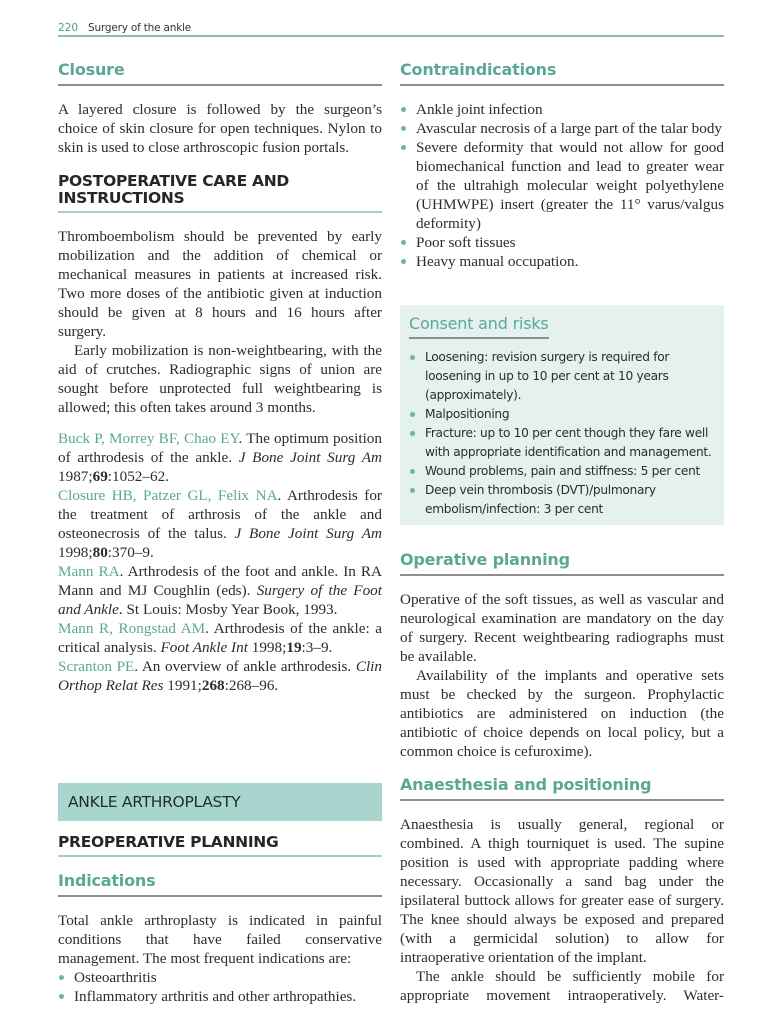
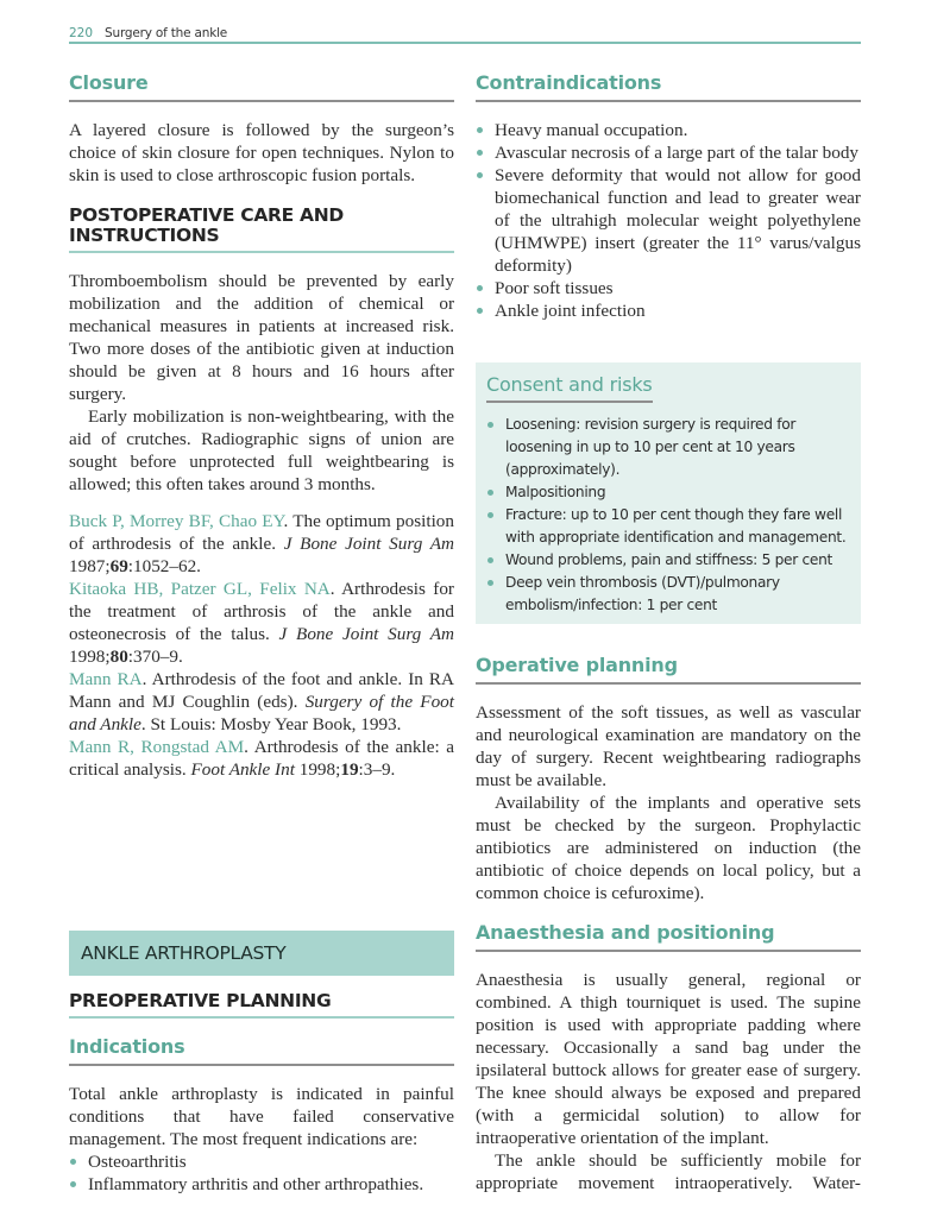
  220 Surgery of the ankle
  Closure
  A layered closure is followed by the surgeon’s choice of skin closure for open techniques. Nylon to skin is used to close arthroscopic fusion portals.
  POSTOPERATIVE CARE AND
  INSTRUCTIONS
  Thromboembolism should be prevented by early mobilization and the addition of chemical or mechanical measures in patients at increased risk. Two more doses of the antibiotic given at induction should be given at 8 hours and 16 hours after surgery.
  Early mobilization is non-weightbearing, with the aid of crutches. Radiographic signs of union are sought before unprotected full weightbearing is allowed; this often takes around 3 months.
  Buck P, Morrey BF, Chao EY. The optimum position of arthrodesis of the ankle. J Bone Joint Surg Am 1987;69:1052–62.
- Closure HB, Patzer GL, Felix NA. Arthrodesis for the treatment of arthrosis of the ankle and osteonecrosis of the talus. J Bone Joint Surg Am 1998;80:370–9.
+ Kitaoka HB, Patzer GL, Felix NA. Arthrodesis for the treatment of arthrosis of the ankle and osteonecrosis of the talus. J Bone Joint Surg Am 1998;80:370–9.
  Mann RA. Arthrodesis of the foot and ankle. In RA Mann and MJ Coughlin (eds). Surgery of the Foot and Ankle. St Louis: Mosby Year Book, 1993.
  Mann R, Rongstad AM. Arthrodesis of the ankle: a critical analysis. Foot Ankle Int 1998;19:3–9.
- Scranton PE. An overview of ankle arthrodesis. Clin Orthop Relat Res 1991;268:268–96.
  ANKLE ARTHROPLASTY
  PREOPERATIVE PLANNING
  Indications
  Total ankle arthroplasty is indicated in painful conditions that have failed conservative management. The most frequent indications are:
  Osteoarthritis
  Inflammatory arthritis and other arthropathies.
  Contraindications
- Ankle joint infection
+ Heavy manual occupation.
  Avascular necrosis of a large part of the talar body
  Severe deformity that would not allow for good biomechanical function and lead to greater wear of the ultrahigh molecular weight polyethylene (UHMWPE) insert (greater the 11° varus/valgus deformity)
  Poor soft tissues
- Heavy manual occupation.
+ Ankle joint infection
  Consent and risks
  Loosening: revision surgery is required for loosening in up to 10 per cent at 10 years (approximately).
  Malpositioning
  Fracture: up to 10 per cent though they fare well with appropriate identification and management.
  Wound problems, pain and stiffness: 5 per cent
- Deep vein thrombosis (DVT)/pulmonary embolism/infection: 3 per cent
+ Deep vein thrombosis (DVT)/pulmonary embolism/infection: 1 per cent
  Operative planning
- Operative of the soft tissues, as well as vascular and neurological examination are mandatory on the day of surgery. Recent weightbearing radiographs must be available.
+ Assessment of the soft tissues, as well as vascular and neurological examination are mandatory on the day of surgery. Recent weightbearing radiographs must be available.
  Availability of the implants and operative sets must be checked by the surgeon. Prophylactic antibiotics are administered on induction (the antibiotic of choice depends on local policy, but a common choice is cefuroxime).
  Anaesthesia and positioning
  Anaesthesia is usually general, regional or combined. A thigh tourniquet is used. The supine position is used with appropriate padding where necessary. Occasionally a sand bag under the ipsilateral buttock allows for greater ease of surgery. The knee should always be exposed and prepared (with a germicidal solution) to allow for intraoperative orientation of the implant.
  The ankle should be sufficiently mobile for appropriate movement intraoperatively. Water-
